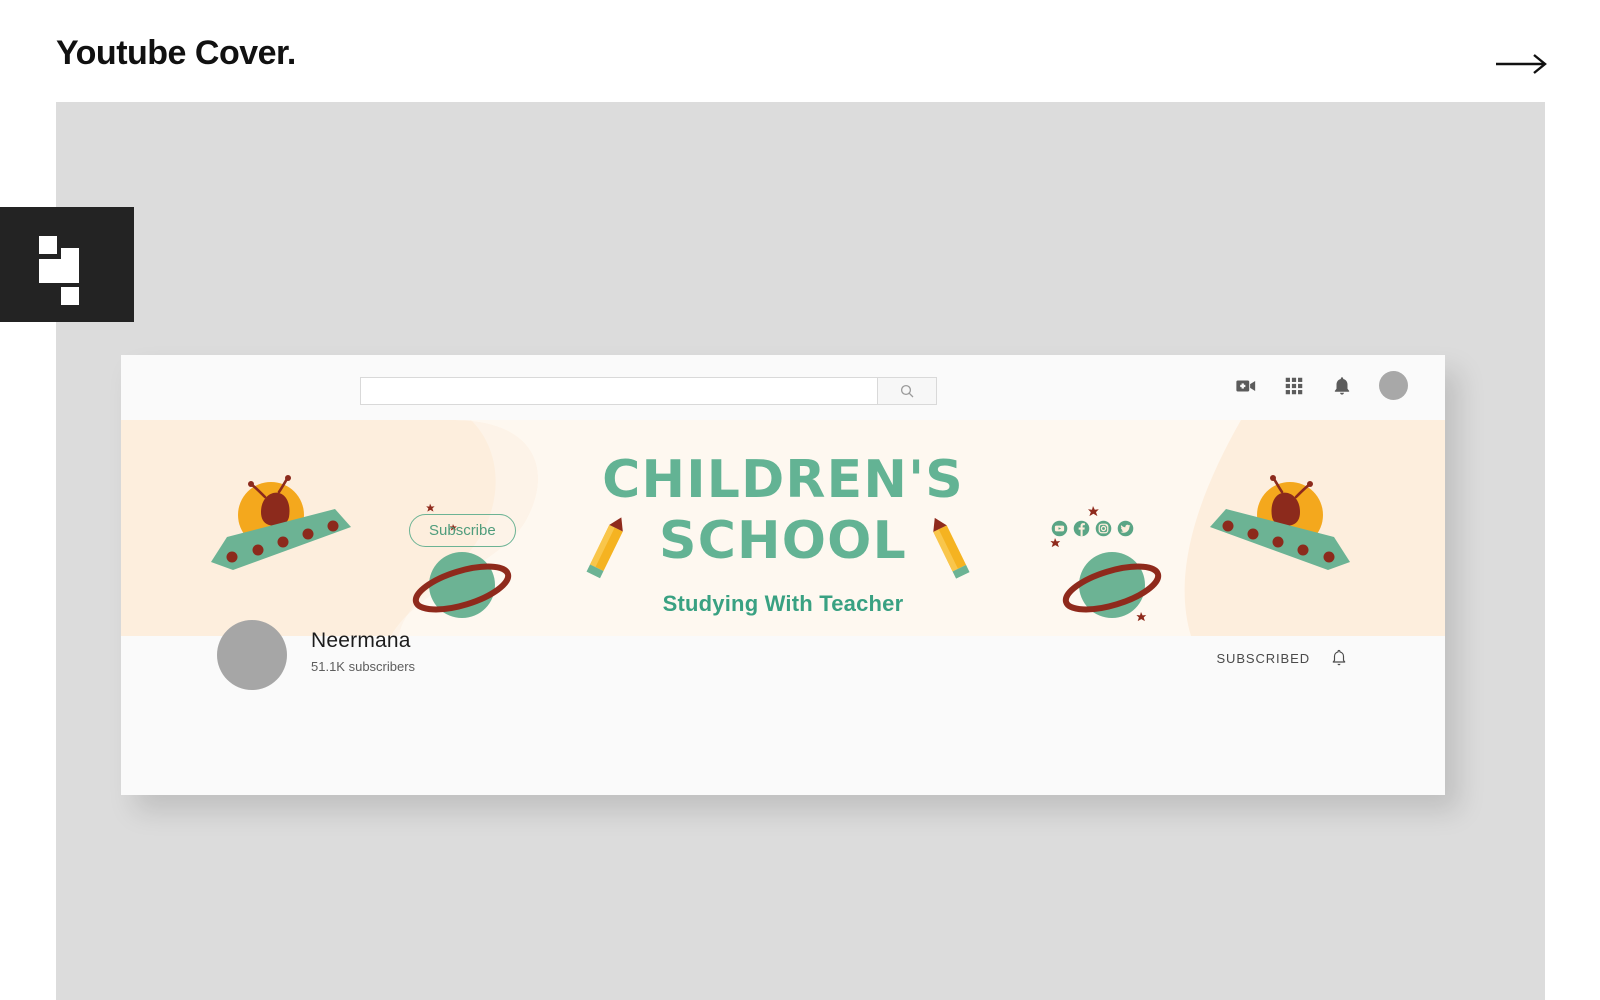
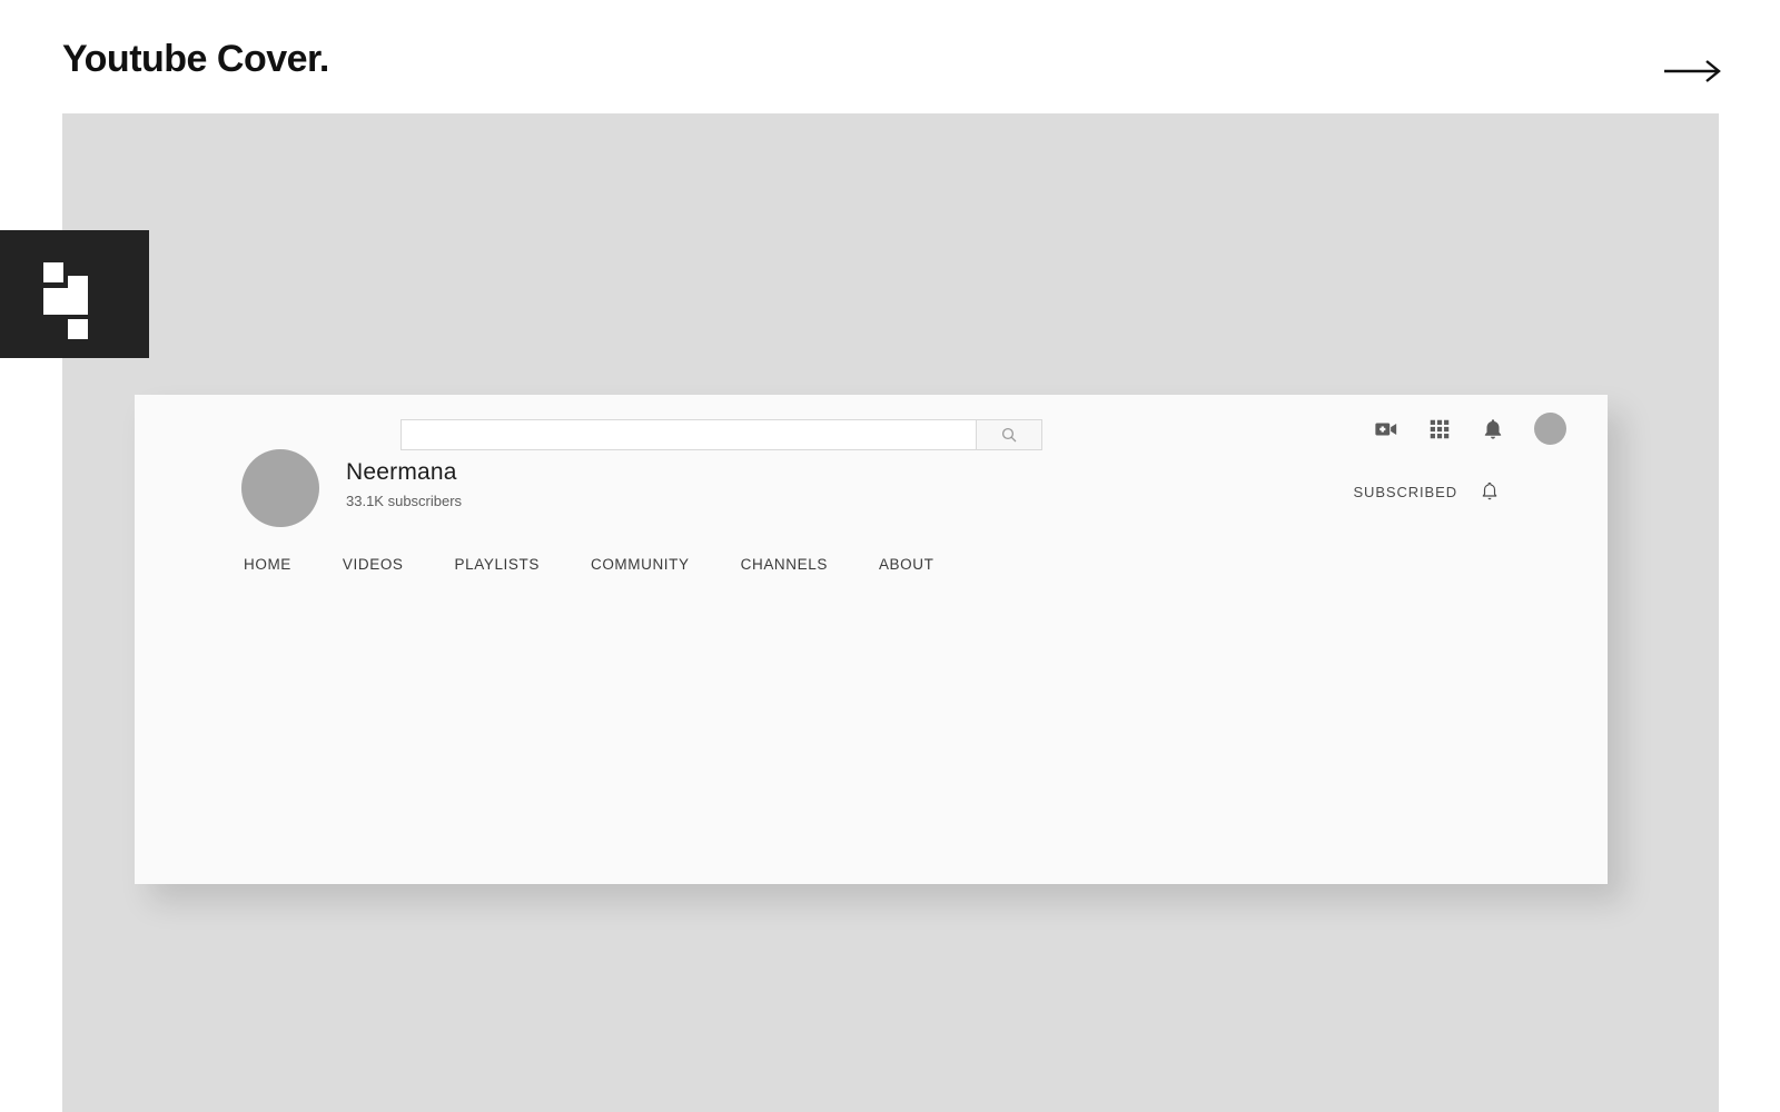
  Youtube Cover.
- Subscribe
- CHILDREN'S
- SCHOOL
- Studying With Teacher
  Neermana
- 51.1K subscribers
+ 33.1K subscribers
  SUBSCRIBED
+ HOME
+ VIDEOS
+ PLAYLISTS
+ COMMUNITY
+ CHANNELS
+ ABOUT
